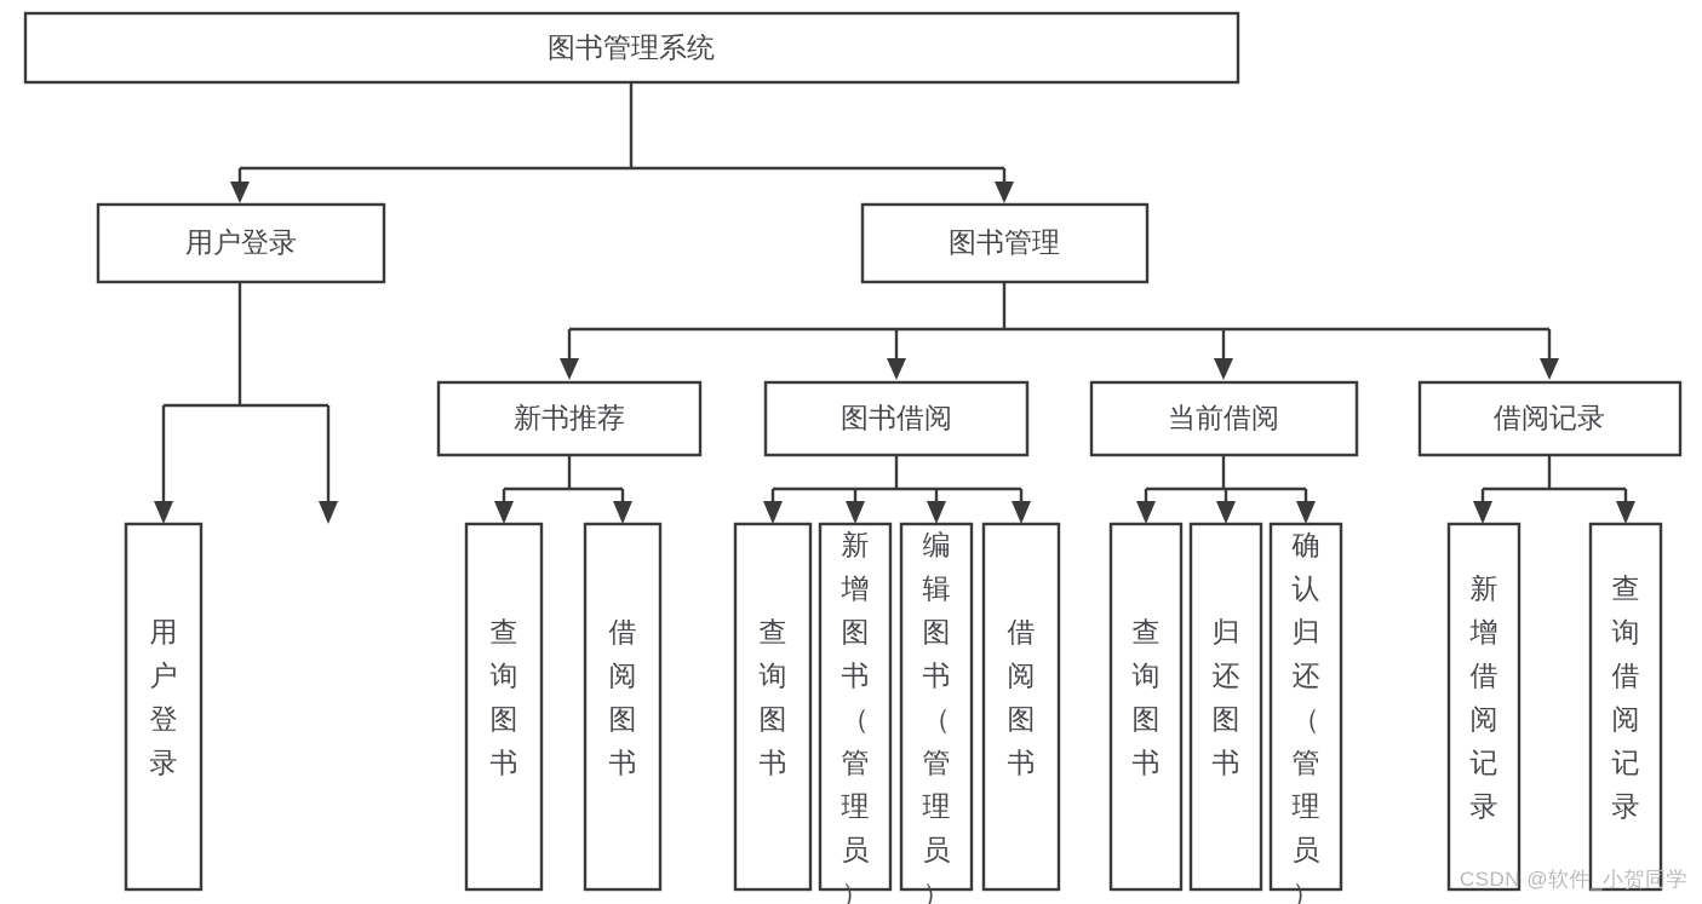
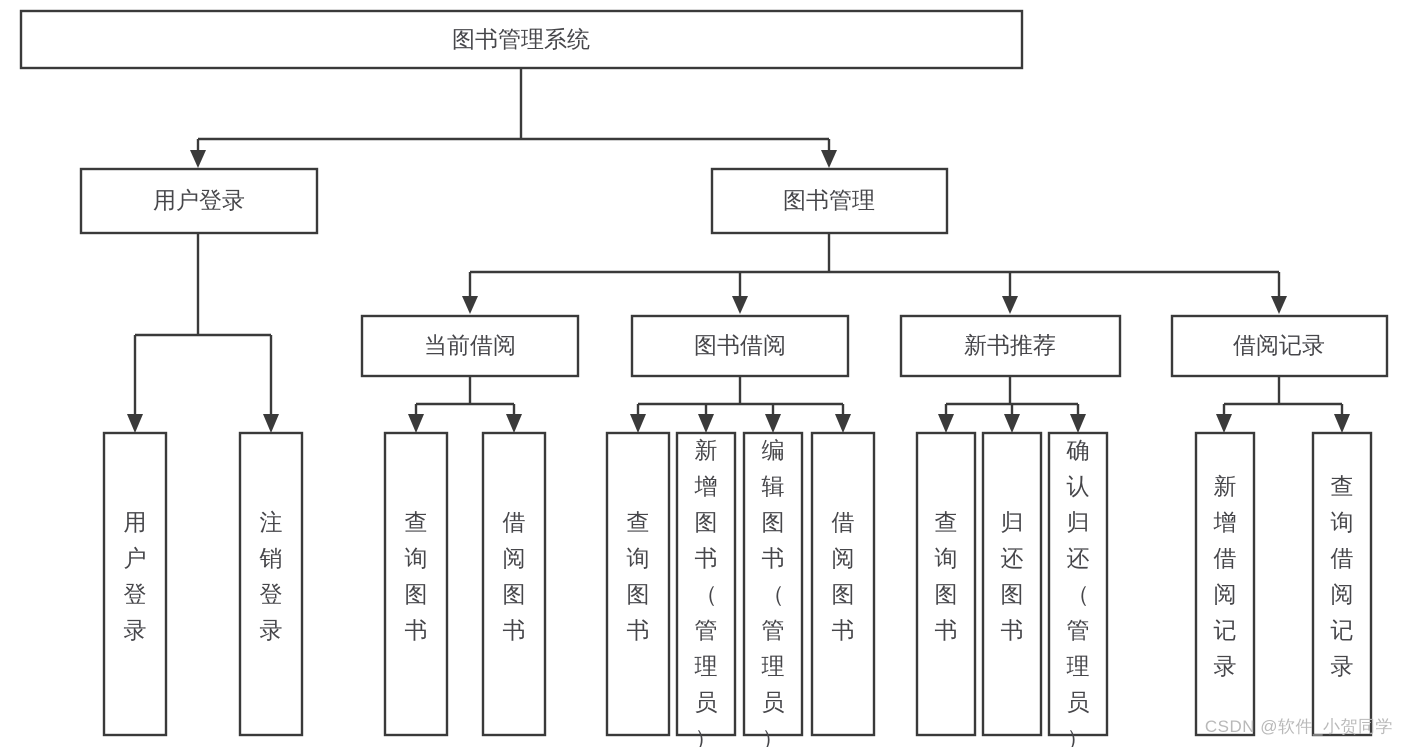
  图书管理系统
  用户登录
  图书管理
- 新书推荐
+ 当前借阅
  图书借阅
- 当前借阅
+ 新书推荐
  借阅记录
  用户登录
+ 注销登录
  查询图书
  借阅图书
  查询图书
  新增图书（管理员）
  编辑图书（管理员）
  借阅图书
  查询图书
  归还图书
  确认归还（管理员）
  新增借阅记录
  查询借阅记录
  CSDN @软件_小贺同学
